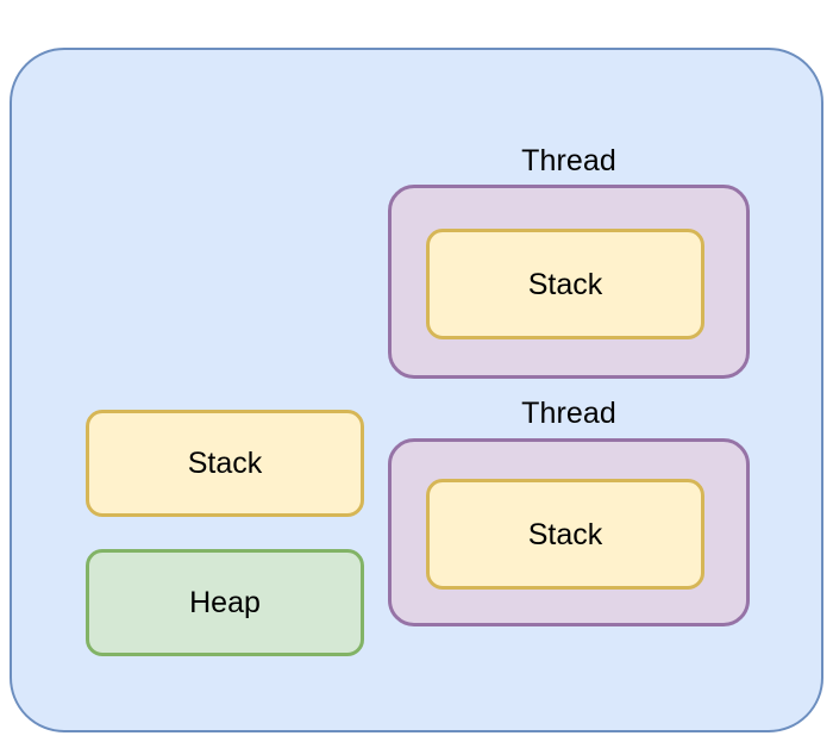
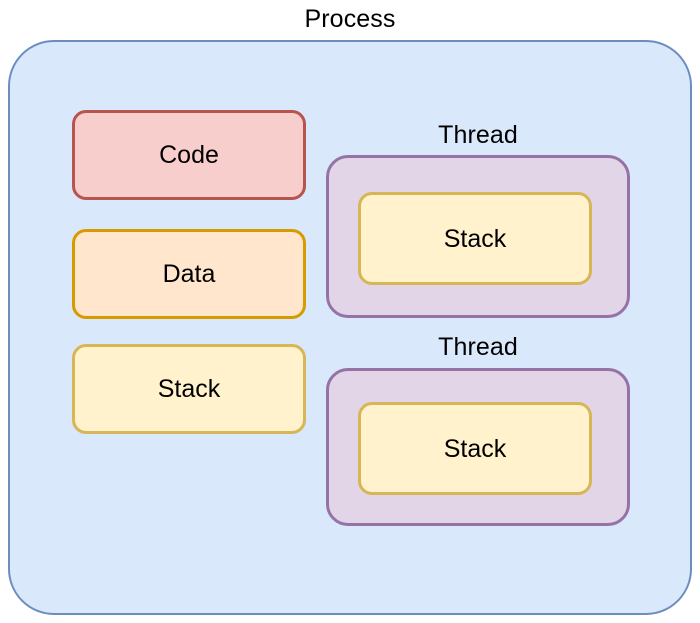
+ Process
+ Code
+ Data
  Stack
- Heap
  Thread
  Stack
  Thread
  Stack
